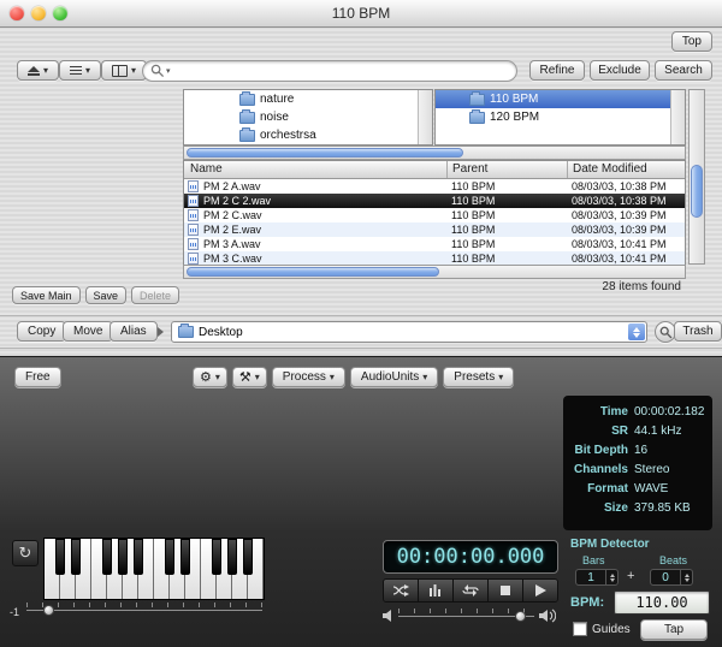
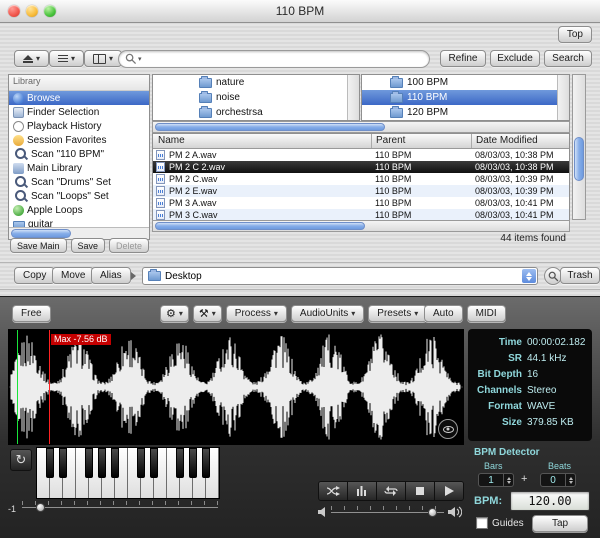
  110 BPM
  Top
  Refine
  Exclude
  Search
+ Library
+ Browse
+ Finder Selection
+ Playback History
+ Session Favorites
+ Scan "110 BPM"
+ Main Library
+ Scan "Drums" Set
+ Scan "Loops" Set
+ Apple Loops
+ guitar
  nature
  noise
  orchestrsa
+ 100 BPM
  110 BPM
  120 BPM
  Name
  Parent
  Date Modified
  PM 2 A.wav
  110 BPM
  08/03/03, 10:38 PM
  PM 2 C 2.wav
  110 BPM
  08/03/03, 10:38 PM
  PM 2 C.wav
  110 BPM
  08/03/03, 10:39 PM
  PM 2 E.wav
  110 BPM
  08/03/03, 10:39 PM
  PM 3 A.wav
  110 BPM
  08/03/03, 10:41 PM
  PM 3 C.wav
  110 BPM
  08/03/03, 10:41 PM
- 28 items found
+ 44 items found
  Save Main
  Save
  Delete
  Copy
  Move
  Alias
  Desktop
  Trash
  Free
  ⚙
  ⚒
  Process
  AudioUnits
  Presets
+ Auto
+ MIDI
+ Max -7.56 dB
  Time
  00:00:02.182
  SR
  44.1 kHz
  Bit Depth
  16
  Channels
  Stereo
  Format
  WAVE
  Size
  379.85 KB
  BPM Detector
  Bars
  Beats
  1
  +
  0
  BPM:
- 110.00
+ 120.00
  Guides
  Tap
  ↻
  -1
- 00:00:00.000
